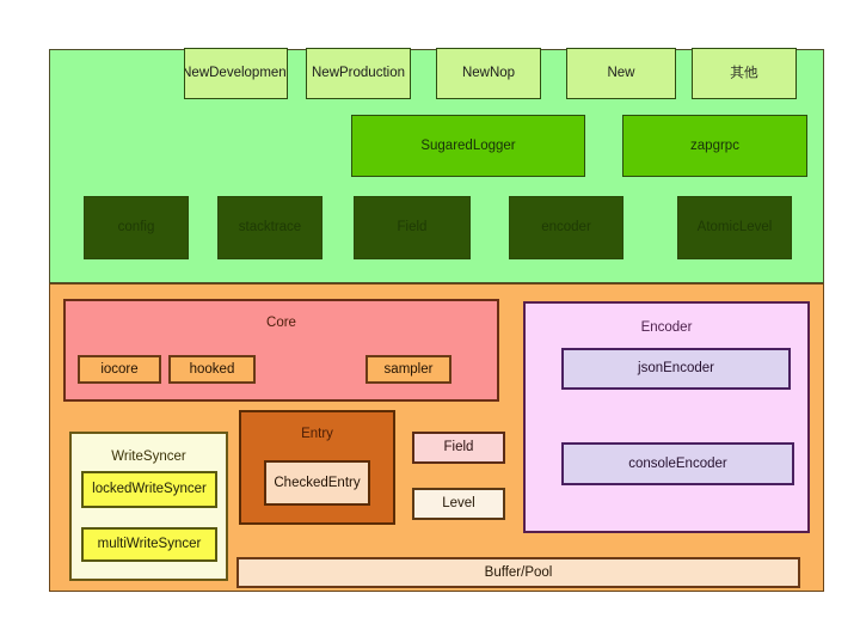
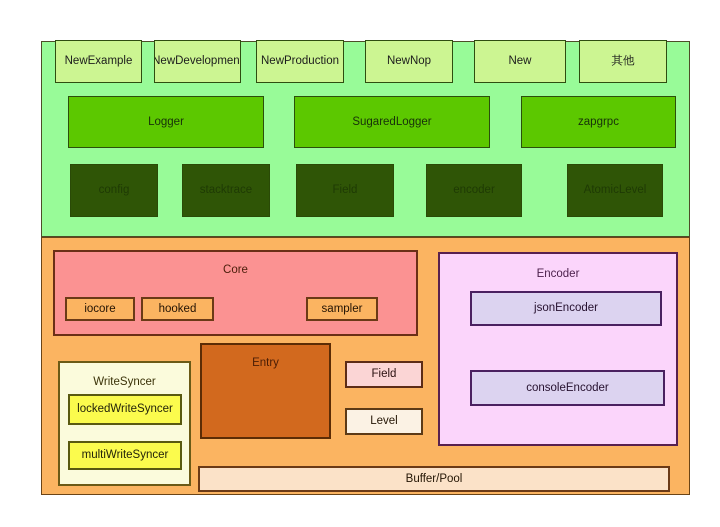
+ NewExample
  NewDevelopmen
  NewProduction
  NewNop
  New
  其他
+ Logger
  SugaredLogger
  zapgrpc
  config
  stacktrace
  Field
  encoder
  AtomicLevel
  Core
  iocore
  hooked
  sampler
  Encoder
  jsonEncoder
  consoleEncoder
  WriteSyncer
  lockedWriteSyncer
  multiWriteSyncer
  Entry
- CheckedEntry
  Field
  Level
  Buffer/Pool
